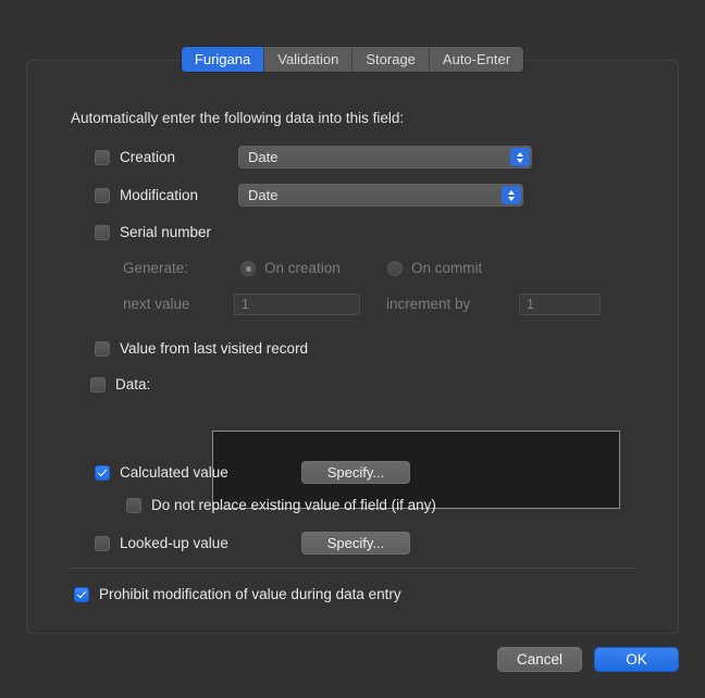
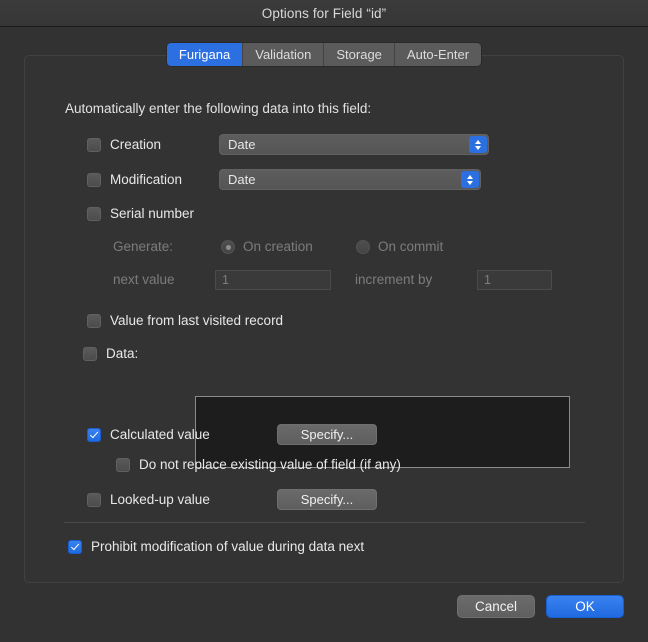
+ Options for Field “id”
  Furigana
  Validation
  Storage
  Auto-Enter
  Automatically enter the following data into this field:
  Creation
  Date
  Modification
  Date
  Serial number
  Generate:
  On creation
  On commit
  next value
  1
  increment by
  1
  Value from last visited record
  Data:
  Calculated value
  Specify...
  Do not replace existing value of field (if any)
  Looked-up value
  Specify...
- Prohibit modification of value during data entry
+ Prohibit modification of value during data next
  Cancel
  OK
